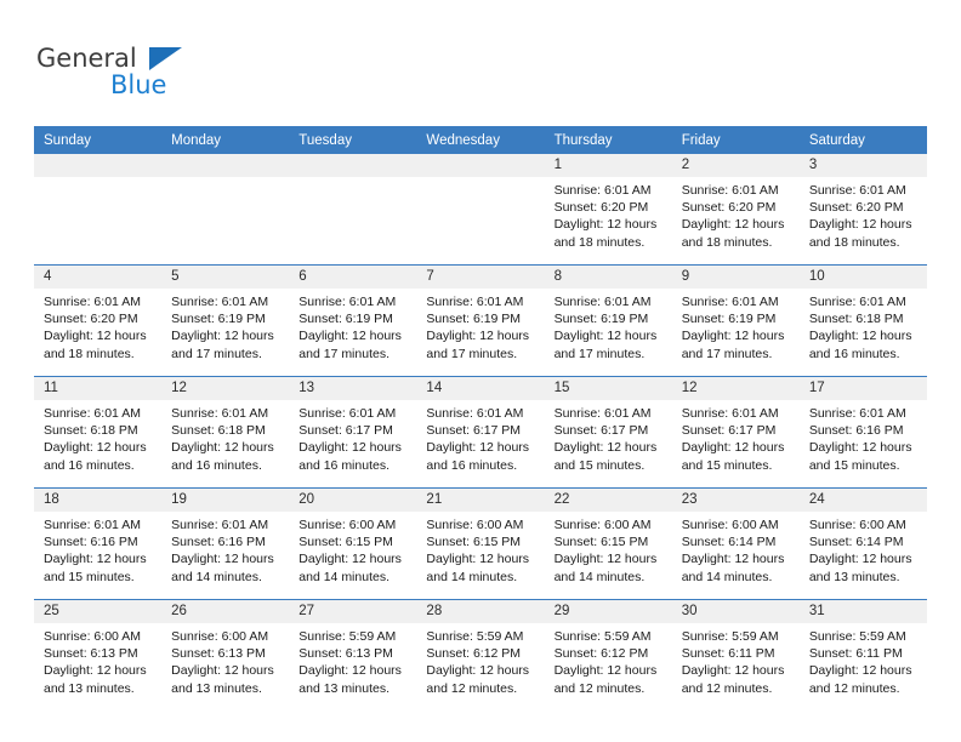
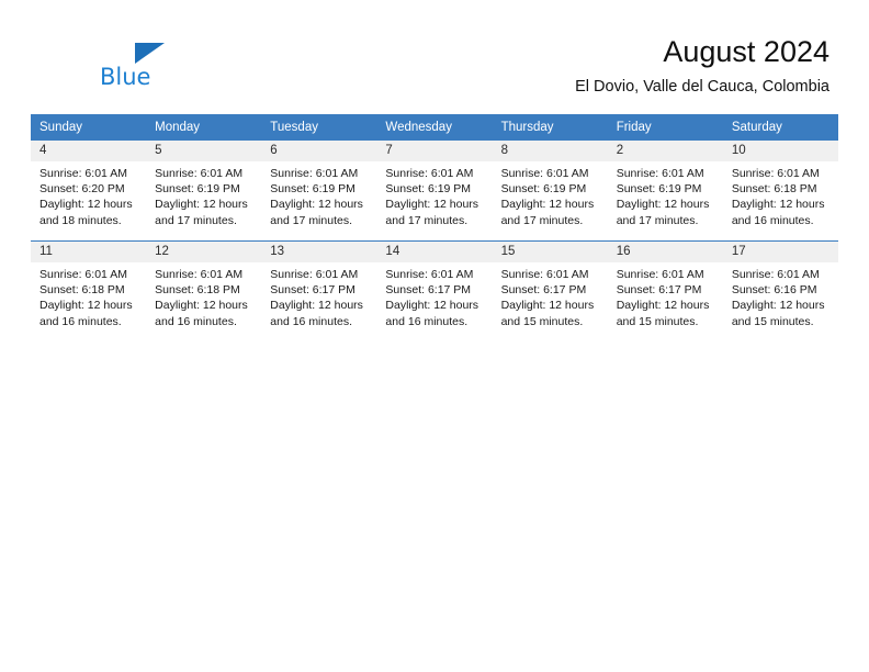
- General
  Blue
+ August 2024
+ El Dovio, Valle del Cauca, Colombia
  Sunday	Monday	Tuesday	Wednesday	Thursday	Friday	Saturday
- 				1Sunrise: 6:01 AMSunset: 6:20 PMDaylight: 12 hoursand 18 minutes.	2Sunrise: 6:01 AMSunset: 6:20 PMDaylight: 12 hoursand 18 minutes.	3Sunrise: 6:01 AMSunset: 6:20 PMDaylight: 12 hoursand 18 minutes.
- 4Sunrise: 6:01 AMSunset: 6:20 PMDaylight: 12 hoursand 18 minutes.	5Sunrise: 6:01 AMSunset: 6:19 PMDaylight: 12 hoursand 17 minutes.	6Sunrise: 6:01 AMSunset: 6:19 PMDaylight: 12 hoursand 17 minutes.	7Sunrise: 6:01 AMSunset: 6:19 PMDaylight: 12 hoursand 17 minutes.	8Sunrise: 6:01 AMSunset: 6:19 PMDaylight: 12 hoursand 17 minutes.	9Sunrise: 6:01 AMSunset: 6:19 PMDaylight: 12 hoursand 17 minutes.	10Sunrise: 6:01 AMSunset: 6:18 PMDaylight: 12 hoursand 16 minutes.
+ 4Sunrise: 6:01 AMSunset: 6:20 PMDaylight: 12 hoursand 18 minutes.	5Sunrise: 6:01 AMSunset: 6:19 PMDaylight: 12 hoursand 17 minutes.	6Sunrise: 6:01 AMSunset: 6:19 PMDaylight: 12 hoursand 17 minutes.	7Sunrise: 6:01 AMSunset: 6:19 PMDaylight: 12 hoursand 17 minutes.	8Sunrise: 6:01 AMSunset: 6:19 PMDaylight: 12 hoursand 17 minutes.	2Sunrise: 6:01 AMSunset: 6:19 PMDaylight: 12 hoursand 17 minutes.	10Sunrise: 6:01 AMSunset: 6:18 PMDaylight: 12 hoursand 16 minutes.
- 11Sunrise: 6:01 AMSunset: 6:18 PMDaylight: 12 hoursand 16 minutes.	12Sunrise: 6:01 AMSunset: 6:18 PMDaylight: 12 hoursand 16 minutes.	13Sunrise: 6:01 AMSunset: 6:17 PMDaylight: 12 hoursand 16 minutes.	14Sunrise: 6:01 AMSunset: 6:17 PMDaylight: 12 hoursand 16 minutes.	15Sunrise: 6:01 AMSunset: 6:17 PMDaylight: 12 hoursand 15 minutes.	12Sunrise: 6:01 AMSunset: 6:17 PMDaylight: 12 hoursand 15 minutes.	17Sunrise: 6:01 AMSunset: 6:16 PMDaylight: 12 hoursand 15 minutes.
+ 11Sunrise: 6:01 AMSunset: 6:18 PMDaylight: 12 hoursand 16 minutes.	12Sunrise: 6:01 AMSunset: 6:18 PMDaylight: 12 hoursand 16 minutes.	13Sunrise: 6:01 AMSunset: 6:17 PMDaylight: 12 hoursand 16 minutes.	14Sunrise: 6:01 AMSunset: 6:17 PMDaylight: 12 hoursand 16 minutes.	15Sunrise: 6:01 AMSunset: 6:17 PMDaylight: 12 hoursand 15 minutes.	16Sunrise: 6:01 AMSunset: 6:17 PMDaylight: 12 hoursand 15 minutes.	17Sunrise: 6:01 AMSunset: 6:16 PMDaylight: 12 hoursand 15 minutes.
- 18Sunrise: 6:01 AMSunset: 6:16 PMDaylight: 12 hoursand 15 minutes.	19Sunrise: 6:01 AMSunset: 6:16 PMDaylight: 12 hoursand 14 minutes.	20Sunrise: 6:00 AMSunset: 6:15 PMDaylight: 12 hoursand 14 minutes.	21Sunrise: 6:00 AMSunset: 6:15 PMDaylight: 12 hoursand 14 minutes.	22Sunrise: 6:00 AMSunset: 6:15 PMDaylight: 12 hoursand 14 minutes.	23Sunrise: 6:00 AMSunset: 6:14 PMDaylight: 12 hoursand 14 minutes.	24Sunrise: 6:00 AMSunset: 6:14 PMDaylight: 12 hoursand 13 minutes.
- 25Sunrise: 6:00 AMSunset: 6:13 PMDaylight: 12 hoursand 13 minutes.	26Sunrise: 6:00 AMSunset: 6:13 PMDaylight: 12 hoursand 13 minutes.	27Sunrise: 5:59 AMSunset: 6:13 PMDaylight: 12 hoursand 13 minutes.	28Sunrise: 5:59 AMSunset: 6:12 PMDaylight: 12 hoursand 12 minutes.	29Sunrise: 5:59 AMSunset: 6:12 PMDaylight: 12 hoursand 12 minutes.	30Sunrise: 5:59 AMSunset: 6:11 PMDaylight: 12 hoursand 12 minutes.	31Sunrise: 5:59 AMSunset: 6:11 PMDaylight: 12 hoursand 12 minutes.
